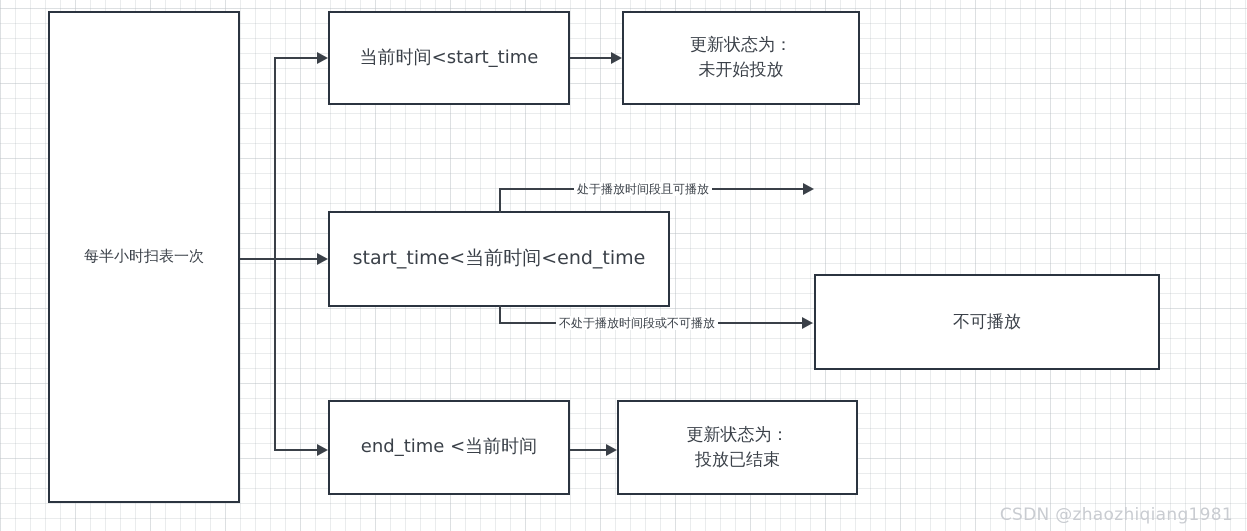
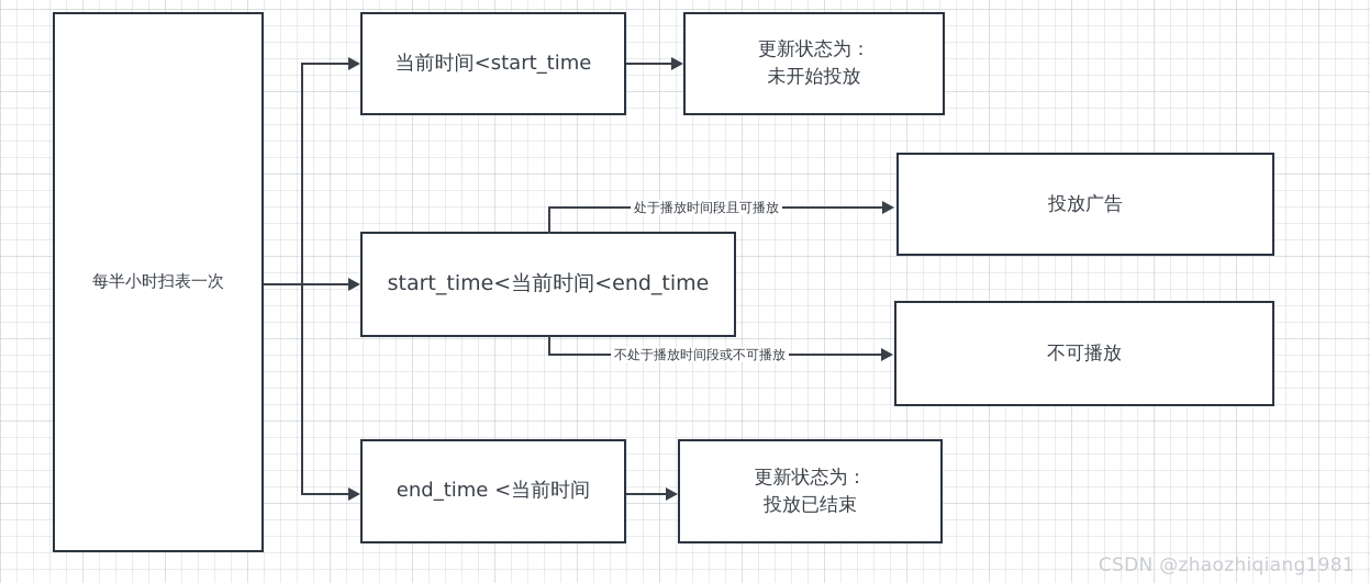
  每半小时扫表一次
  当前时间<start_time
  更新状态为：
  未开始投放
  start_time<当前时间<end_time
+ 投放广告
  不可播放
  end_time <当前时间
  更新状态为：
  投放已结束
  处于播放时间段且可播放
  不处于播放时间段或不可播放
  CSDN @zhaozhiqiang1981
